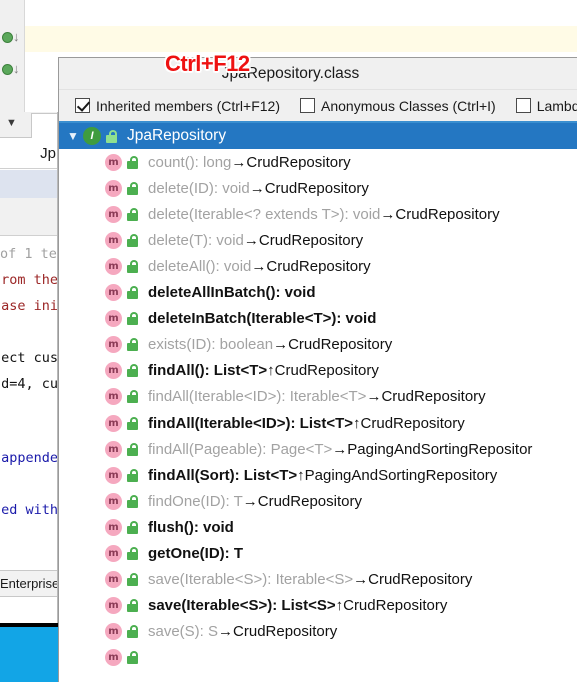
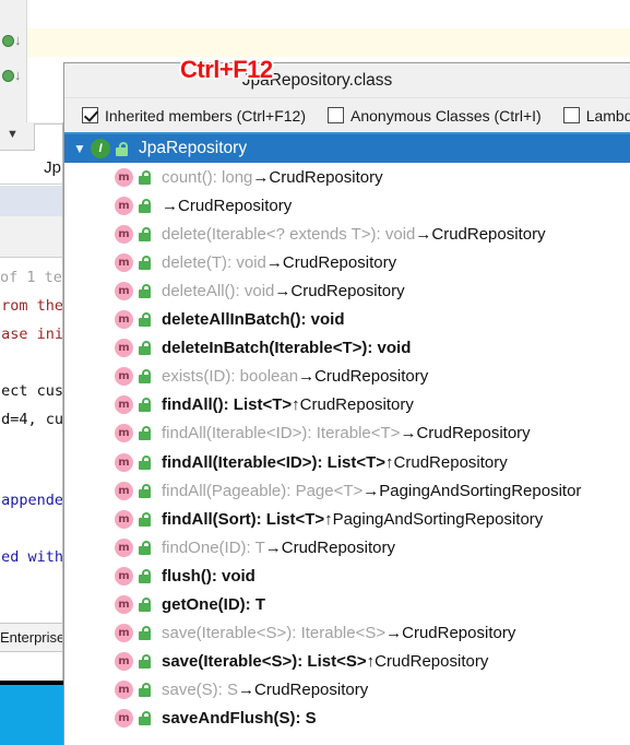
  ↓
  ↓
  ▼
  Jp
  of 1 te
  rom the
  ase ini
  ect cus
  d=4, cu
  appende
  ed with
  Enterprise
  JpaRepository.class
  Inherited members (Ctrl+F12)
  Anonymous Classes (Ctrl+I)
  Lambd
  ▼
  I
  JpaRepository
  m
  count(): long
  →CrudRepository
  m
- delete(ID): void
  →CrudRepository
  m
  delete(Iterable<? extends T>): void
  →CrudRepository
  m
  delete(T): void
  →CrudRepository
  m
  deleteAll(): void
  →CrudRepository
  m
  deleteAllInBatch(): void
  m
  deleteInBatch(Iterable<T>): void
  m
  exists(ID): boolean
  →CrudRepository
  m
  findAll(): List<T>
  ↑CrudRepository
  m
  findAll(Iterable<ID>): Iterable<T>
  →CrudRepository
  m
  findAll(Iterable<ID>): List<T>
  ↑CrudRepository
  m
  findAll(Pageable): Page<T>
  →PagingAndSortingRepositor
  m
  findAll(Sort): List<T>
  ↑PagingAndSortingRepository
  m
  findOne(ID): T
  →CrudRepository
  m
  flush(): void
  m
  getOne(ID): T
  m
  save(Iterable<S>): Iterable<S>
  →CrudRepository
  m
  save(Iterable<S>): List<S>
  ↑CrudRepository
  m
  save(S): S
  →CrudRepository
  m
+ saveAndFlush(S): S
  Ctrl+F12
